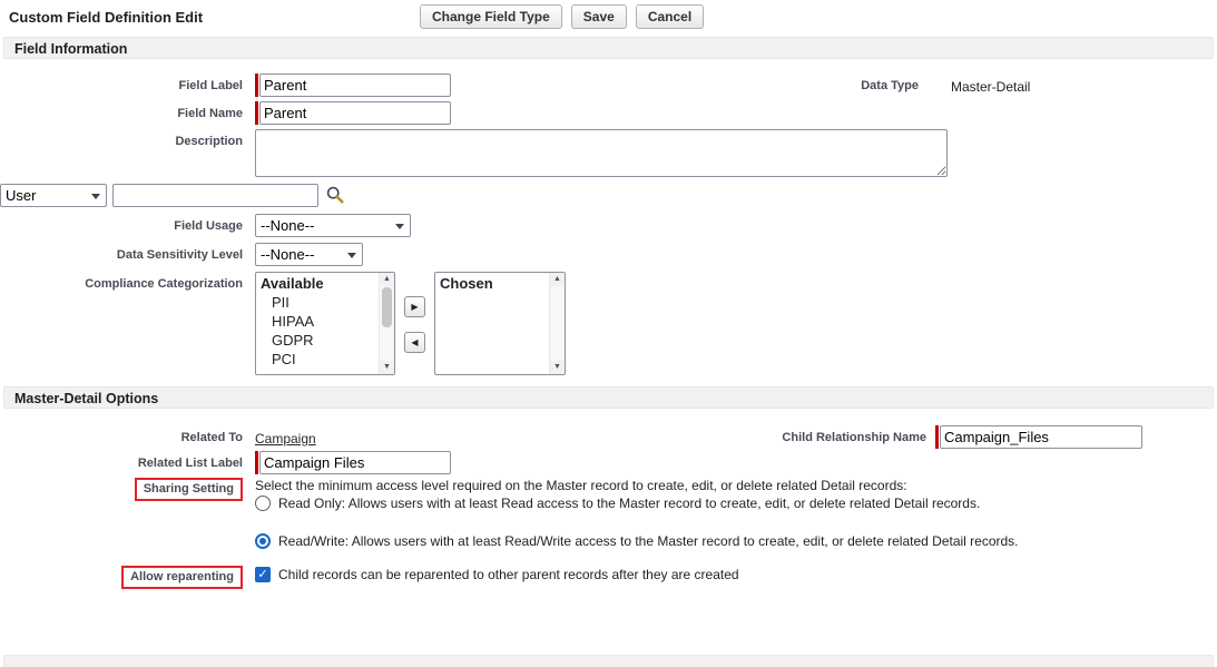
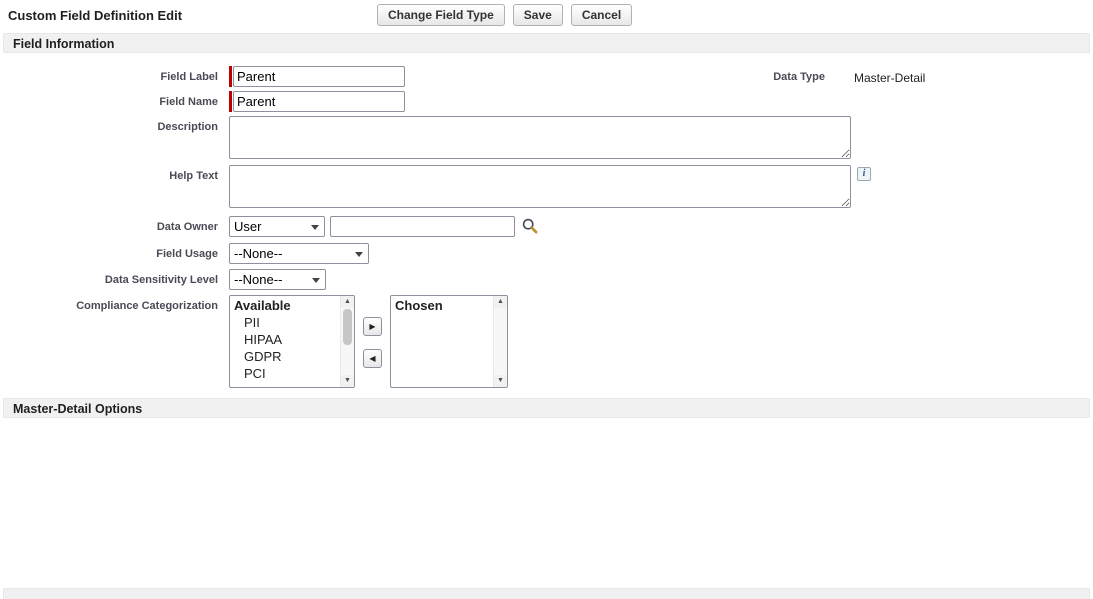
  Custom Field Definition Edit
  Change Field Type
  Save
  Cancel
  Field Information
  Field Label
  Parent
  Data Type
  Master-Detail
  Field Name
  Parent
  Description
+ Help Text
+ i
+ Data Owner
  User
  Field Usage
  --None--
  Data Sensitivity Level
  --None--
  Compliance Categorization
  Available
  PII
  HIPAA
  GDPR
  PCI
  ▶
  ◀
  Chosen
  Master-Detail Options
- Related To
- Campaign
- Child Relationship Name
- Campaign_Files
- Related List Label
- Campaign Files
- Sharing Setting
- Select the minimum access level required on the Master record to create, edit, or delete related Detail records:
- Read Only: Allows users with at least Read access to the Master record to create, edit, or delete related Detail records.
- Read/Write: Allows users with at least Read/Write access to the Master record to create, edit, or delete related Detail records.
- Allow reparenting
- ✓
- Child records can be reparented to other parent records after they are created
